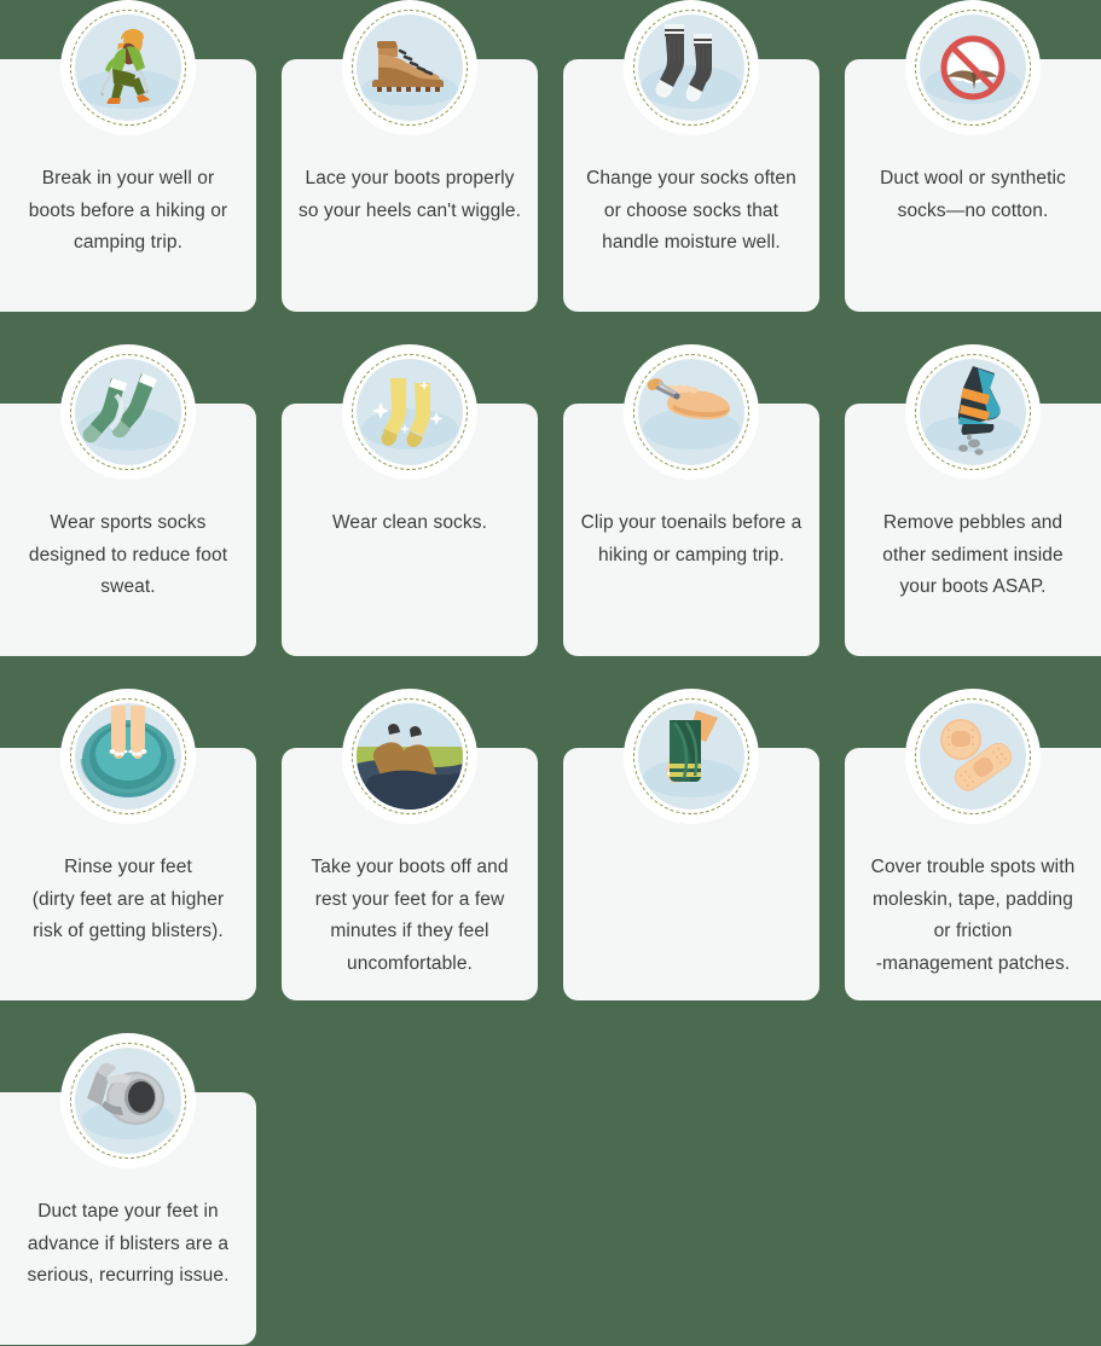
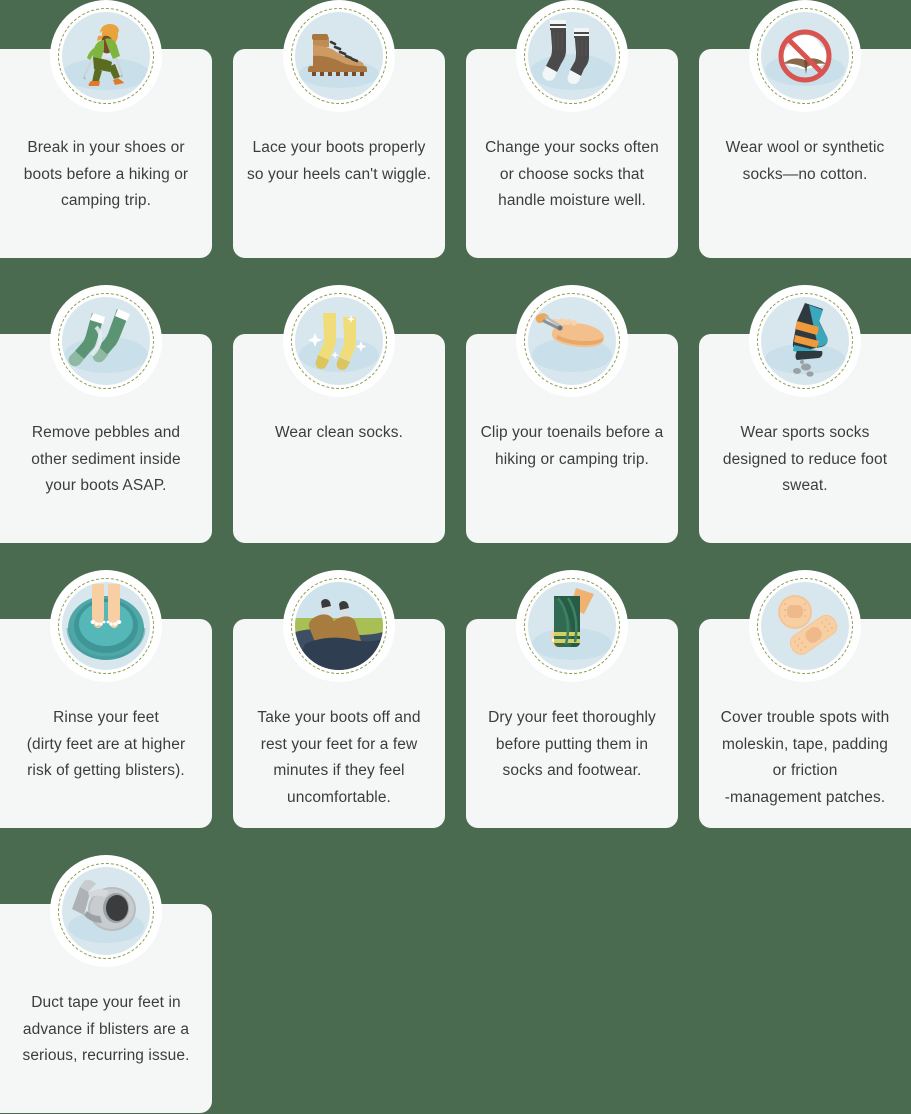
- Break in your well or boots before a hiking or camping trip.
+ Break in your shoes or boots before a hiking or camping trip.
  Lace your boots properly so your heels can't wiggle.
  Change your socks often or choose socks that handle moisture well.
- Duct wool or synthetic socks—no cotton.
+ Wear wool or synthetic socks—no cotton.
- Wear sports socks designed to reduce foot sweat.
+ Remove pebbles and other sediment inside your boots ASAP.
  Wear clean socks.
  Clip your toenails before a hiking or camping trip.
- Remove pebbles and other sediment inside your boots ASAP.
+ Wear sports socks designed to reduce foot sweat.
  Rinse your feet
  (dirty feet are at higher risk of getting blisters).
  Take your boots off and rest your feet for a few minutes if they feel uncomfortable.
+ Dry your feet thoroughly before putting them in socks and footwear.
  Cover trouble spots with moleskin, tape, padding or friction
  -management patches.
  Duct tape your feet in advance if blisters are a serious, recurring issue.
